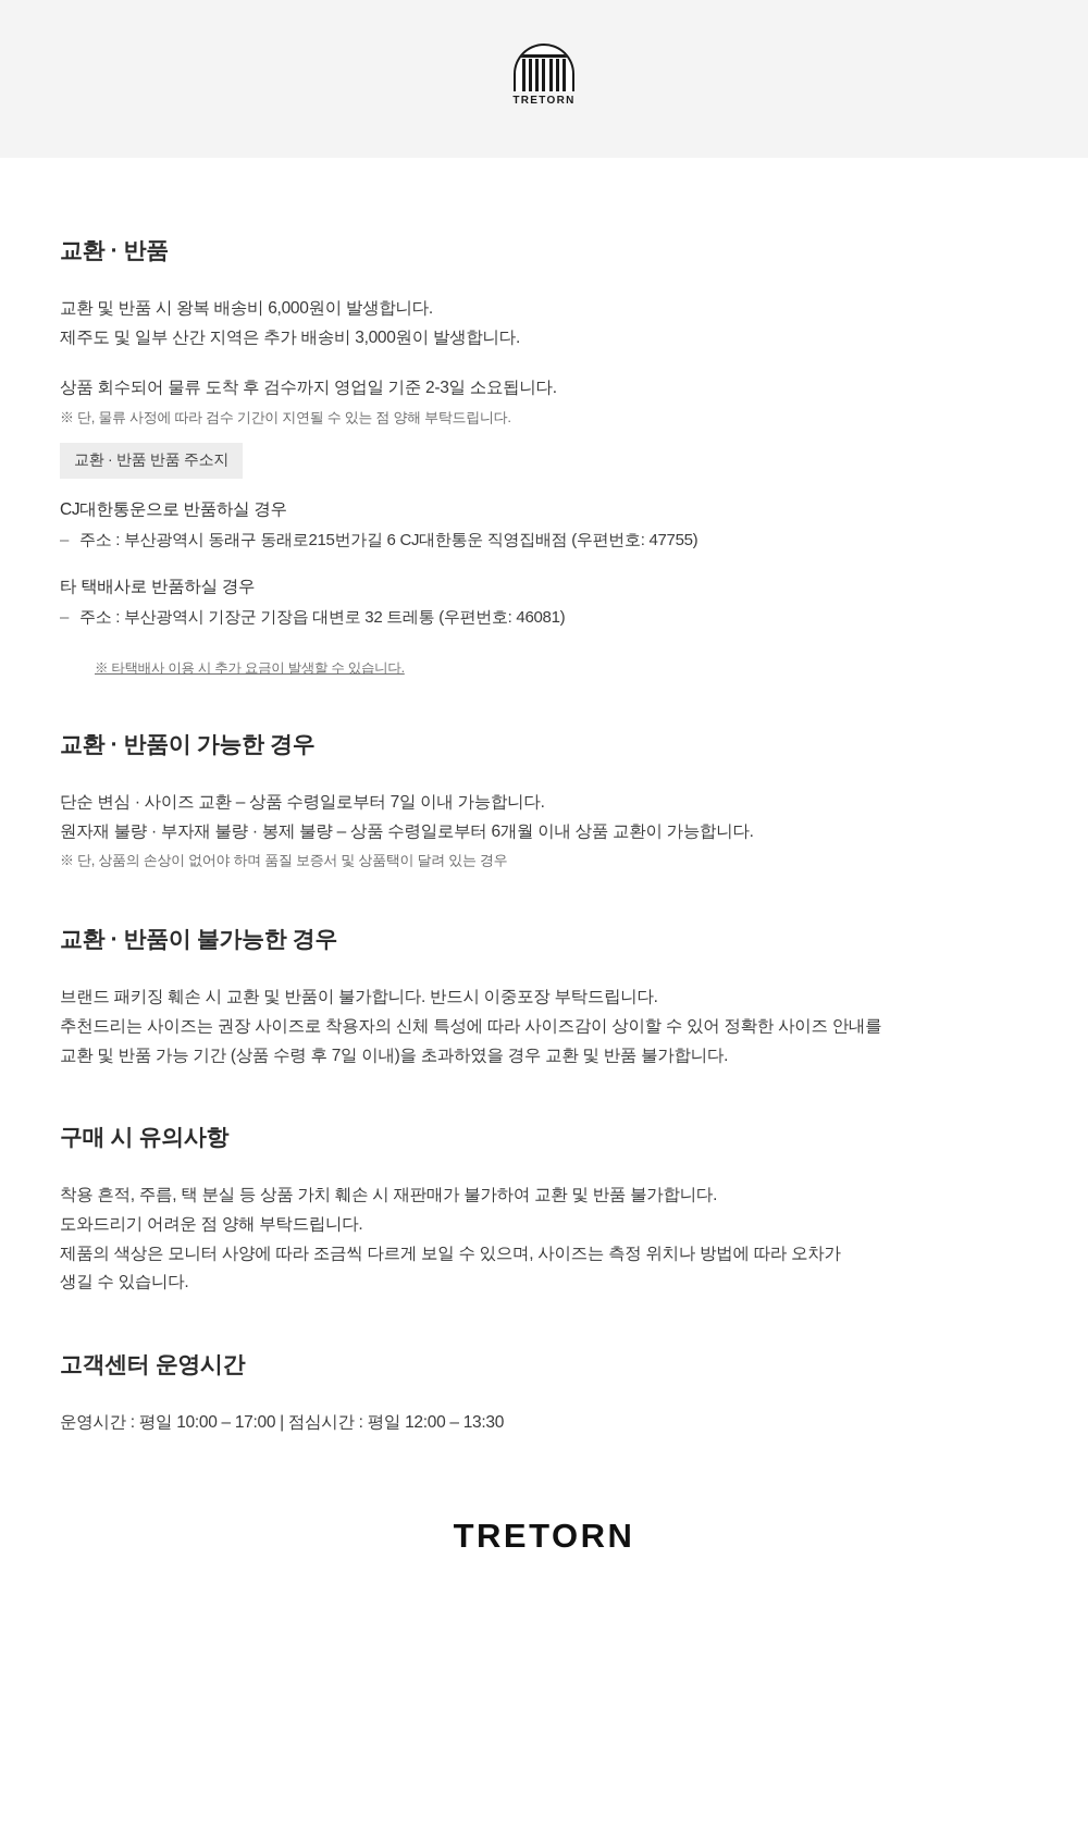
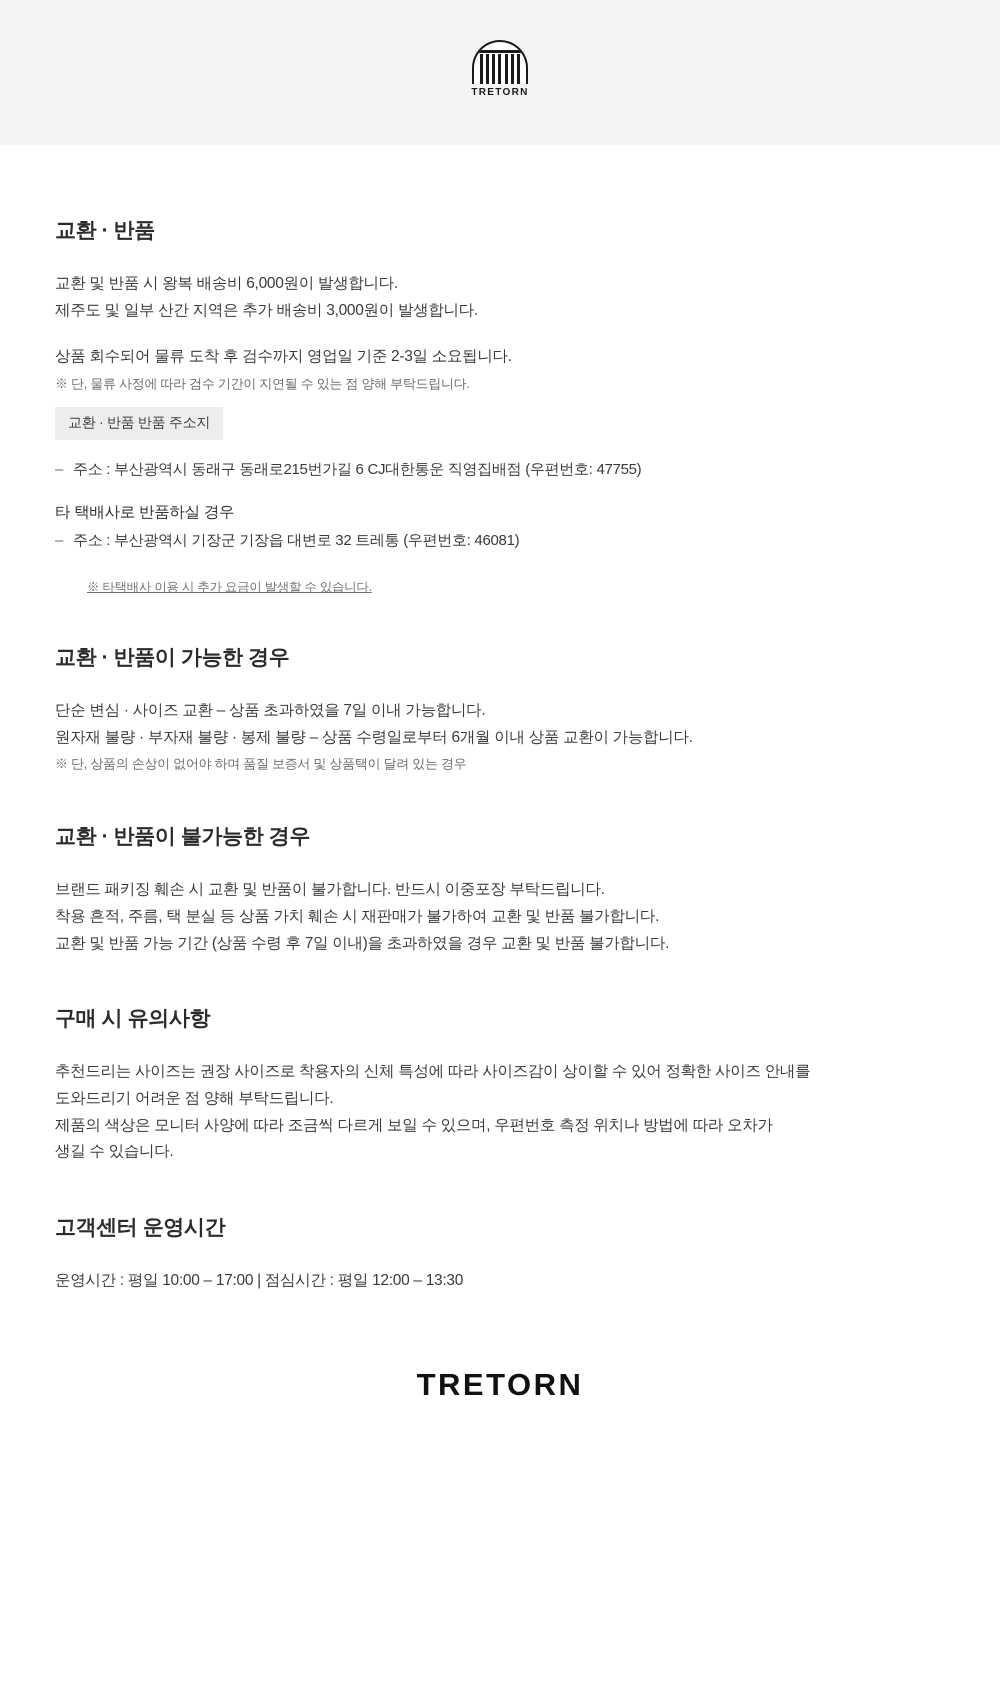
  TRETORN
  교환 · 반품
  교환 및 반품 시 왕복 배송비 6,000원이 발생합니다.
  제주도 및 일부 산간 지역은 추가 배송비 3,000원이 발생합니다.
  상품 회수되어 물류 도착 후 검수까지 영업일 기준 2-3일 소요됩니다.
  ※ 단, 물류 사정에 따라 검수 기간이 지연될 수 있는 점 양해 부탁드립니다.
  교환 · 반품 반품 주소지
- CJ대한통운으로 반품하실 경우
  –
  주소 : 부산광역시 동래구 동래로215번가길 6 CJ대한통운 직영집배점 (우편번호: 47755)
  타 택배사로 반품하실 경우
  –
  주소 : 부산광역시 기장군 기장읍 대변로 32 트레통 (우편번호: 46081)
  ※ 타택배사 이용 시 추가 요금이 발생할 수 있습니다.
  교환 · 반품이 가능한 경우
- 단순 변심 · 사이즈 교환 – 상품 수령일로부터 7일 이내 가능합니다.
+ 단순 변심 · 사이즈 교환 – 상품 초과하였을 7일 이내 가능합니다.
  원자재 불량 · 부자재 불량 · 봉제 불량 – 상품 수령일로부터 6개월 이내 상품 교환이 가능합니다.
  ※ 단, 상품의 손상이 없어야 하며 품질 보증서 및 상품택이 달려 있는 경우
  교환 · 반품이 불가능한 경우
  브랜드 패키징 훼손 시 교환 및 반품이 불가합니다. 반드시 이중포장 부탁드립니다.
- 추천드리는 사이즈는 권장 사이즈로 착용자의 신체 특성에 따라 사이즈감이 상이할 수 있어 정확한 사이즈 안내를
+ 착용 흔적, 주름, 택 분실 등 상품 가치 훼손 시 재판매가 불가하여 교환 및 반품 불가합니다.
  교환 및 반품 가능 기간 (상품 수령 후 7일 이내)을 초과하였을 경우 교환 및 반품 불가합니다.
  구매 시 유의사항
- 착용 흔적, 주름, 택 분실 등 상품 가치 훼손 시 재판매가 불가하여 교환 및 반품 불가합니다.
+ 추천드리는 사이즈는 권장 사이즈로 착용자의 신체 특성에 따라 사이즈감이 상이할 수 있어 정확한 사이즈 안내를
  도와드리기 어려운 점 양해 부탁드립니다.
- 제품의 색상은 모니터 사양에 따라 조금씩 다르게 보일 수 있으며, 사이즈는 측정 위치나 방법에 따라 오차가
+ 제품의 색상은 모니터 사양에 따라 조금씩 다르게 보일 수 있으며, 우편번호 측정 위치나 방법에 따라 오차가
  생길 수 있습니다.
  고객센터 운영시간
  운영시간 : 평일 10:00 – 17:00 | 점심시간 : 평일 12:00 – 13:30
  TRETORN
